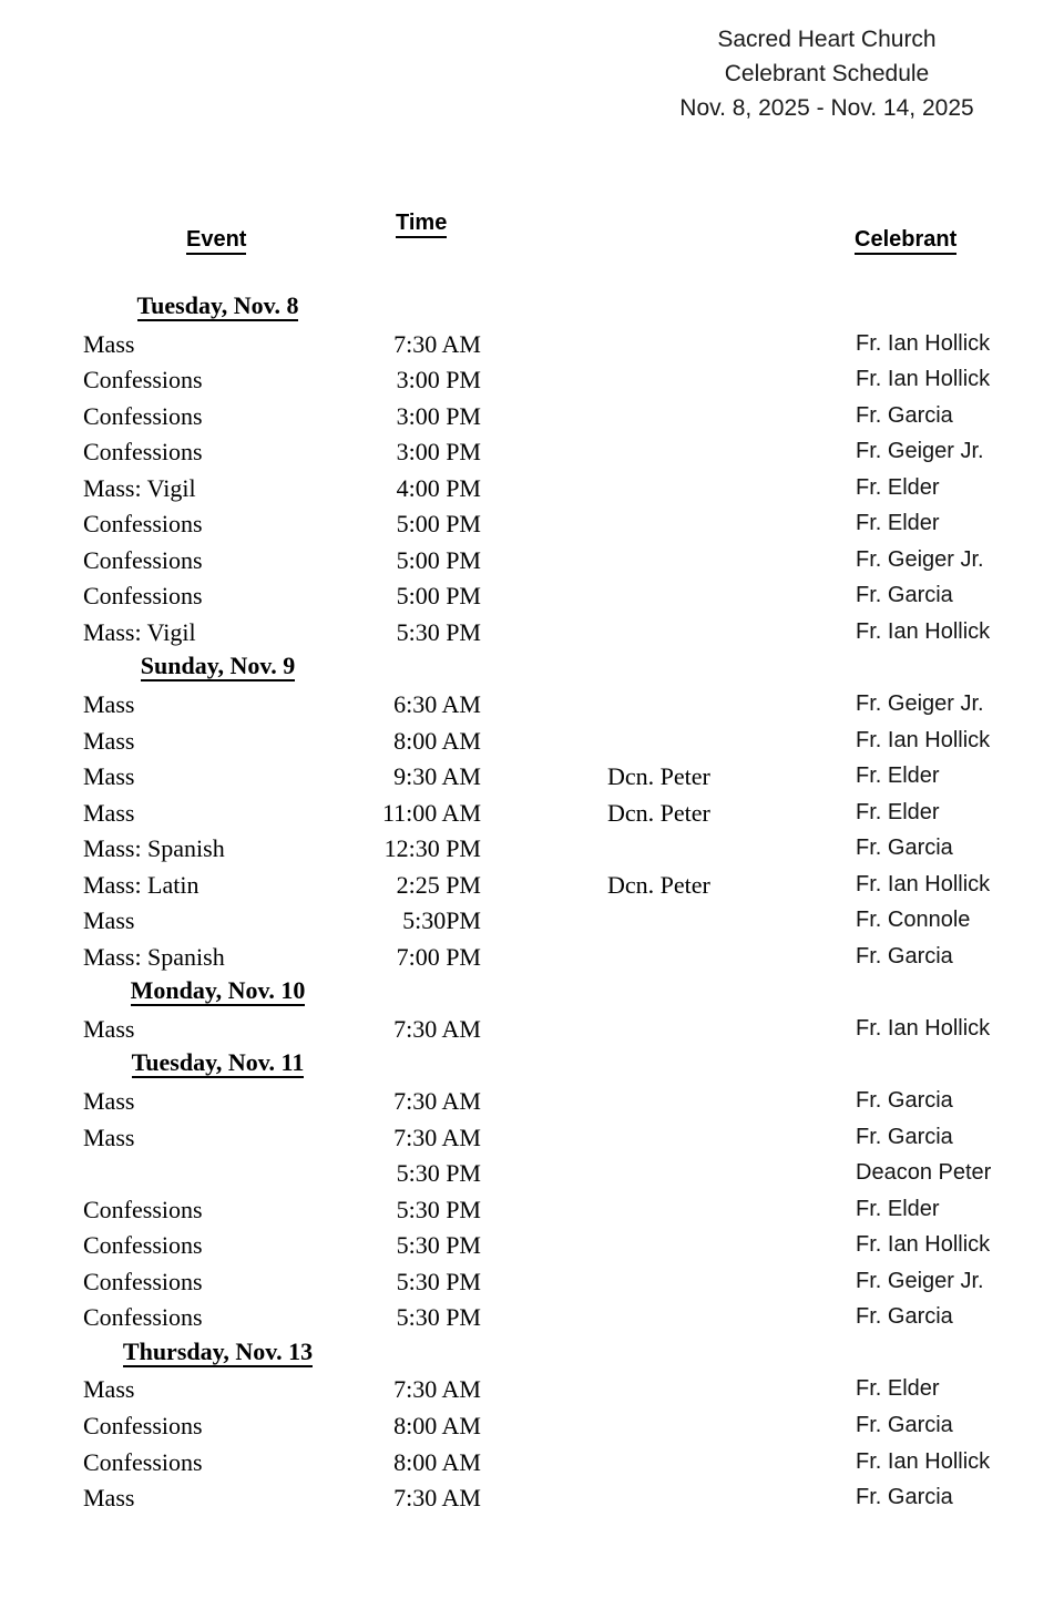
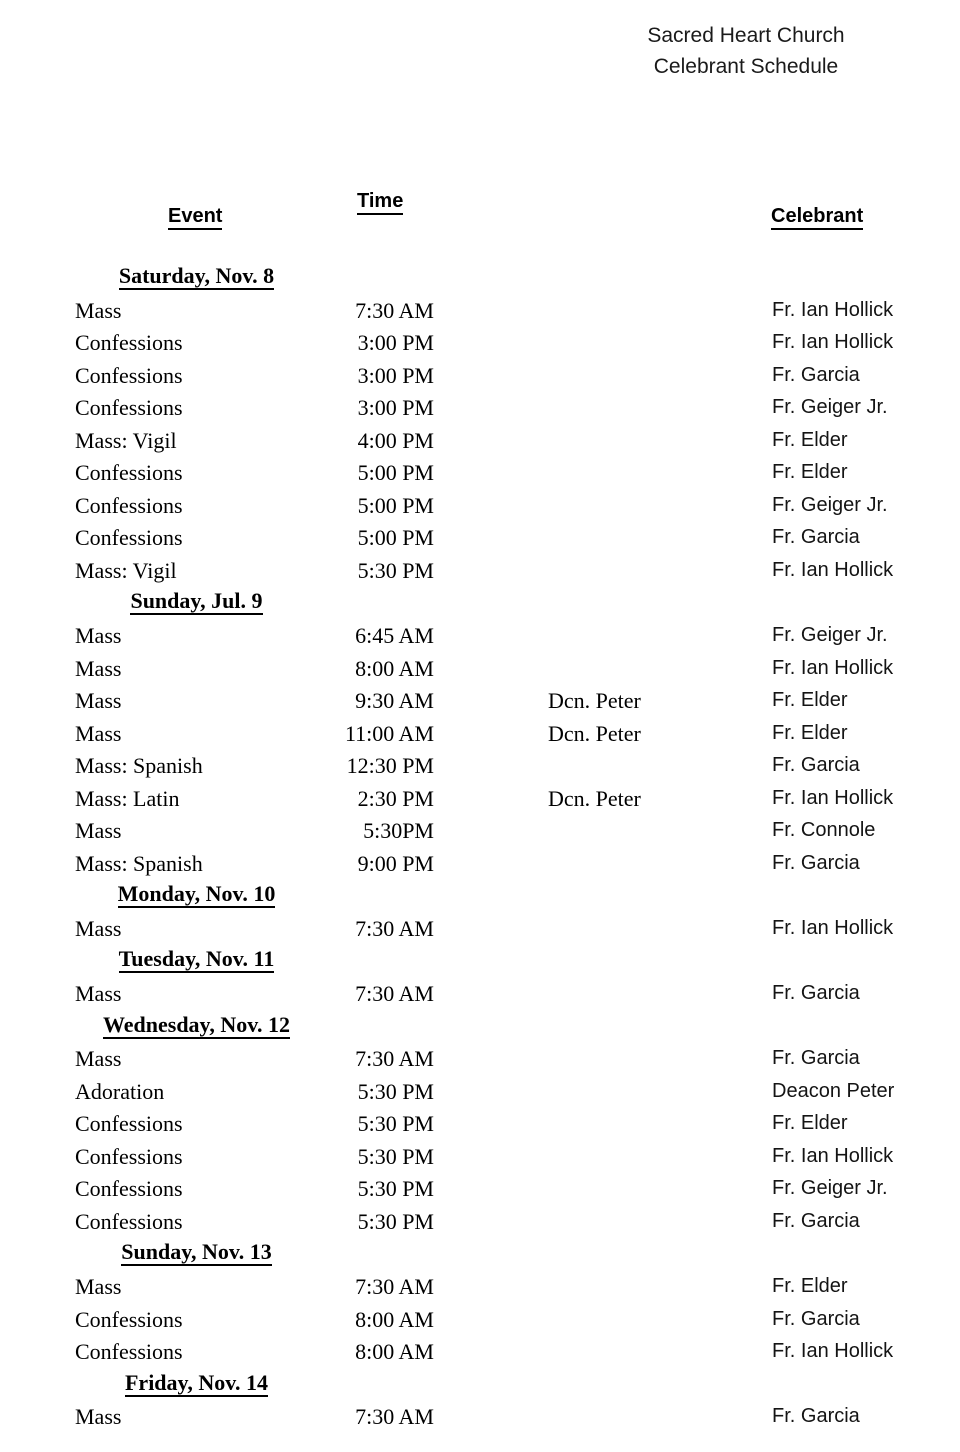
  Sacred Heart Church
  Celebrant Schedule
- Nov. 8, 2025 - Nov. 14, 2025
  Event
  Time
  Celebrant
- Tuesday, Nov. 8
+ Saturday, Nov. 8
  Mass
  7:30 AM
  Fr. Ian Hollick
  Confessions
  3:00 PM
  Fr. Ian Hollick
  Confessions
  3:00 PM
  Fr. Garcia
  Confessions
  3:00 PM
  Fr. Geiger Jr.
  Mass: Vigil
  4:00 PM
  Fr. Elder
  Confessions
  5:00 PM
  Fr. Elder
  Confessions
  5:00 PM
  Fr. Geiger Jr.
  Confessions
  5:00 PM
  Fr. Garcia
  Mass: Vigil
  5:30 PM
  Fr. Ian Hollick
- Sunday, Nov. 9
+ Sunday, Jul. 9
  Mass
- 6:30 AM
+ 6:45 AM
  Fr. Geiger Jr.
  Mass
  8:00 AM
  Fr. Ian Hollick
  Mass
  9:30 AM
  Dcn. Peter
  Fr. Elder
  Mass
  11:00 AM
  Dcn. Peter
  Fr. Elder
  Mass: Spanish
  12:30 PM
  Fr. Garcia
  Mass: Latin
- 2:25 PM
+ 2:30 PM
  Dcn. Peter
  Fr. Ian Hollick
  Mass
  5:30PM
  Fr. Connole
  Mass: Spanish
- 7:00 PM
+ 9:00 PM
  Fr. Garcia
  Monday, Nov. 10
  Mass
  7:30 AM
  Fr. Ian Hollick
  Tuesday, Nov. 11
  Mass
  7:30 AM
  Fr. Garcia
+ Wednesday, Nov. 12
  Mass
  7:30 AM
  Fr. Garcia
+ Adoration
  5:30 PM
  Deacon Peter
  Confessions
  5:30 PM
  Fr. Elder
  Confessions
  5:30 PM
  Fr. Ian Hollick
  Confessions
  5:30 PM
  Fr. Geiger Jr.
  Confessions
  5:30 PM
  Fr. Garcia
- Thursday, Nov. 13
+ Sunday, Nov. 13
  Mass
  7:30 AM
  Fr. Elder
  Confessions
  8:00 AM
  Fr. Garcia
  Confessions
  8:00 AM
  Fr. Ian Hollick
+ Friday, Nov. 14
  Mass
  7:30 AM
  Fr. Garcia
